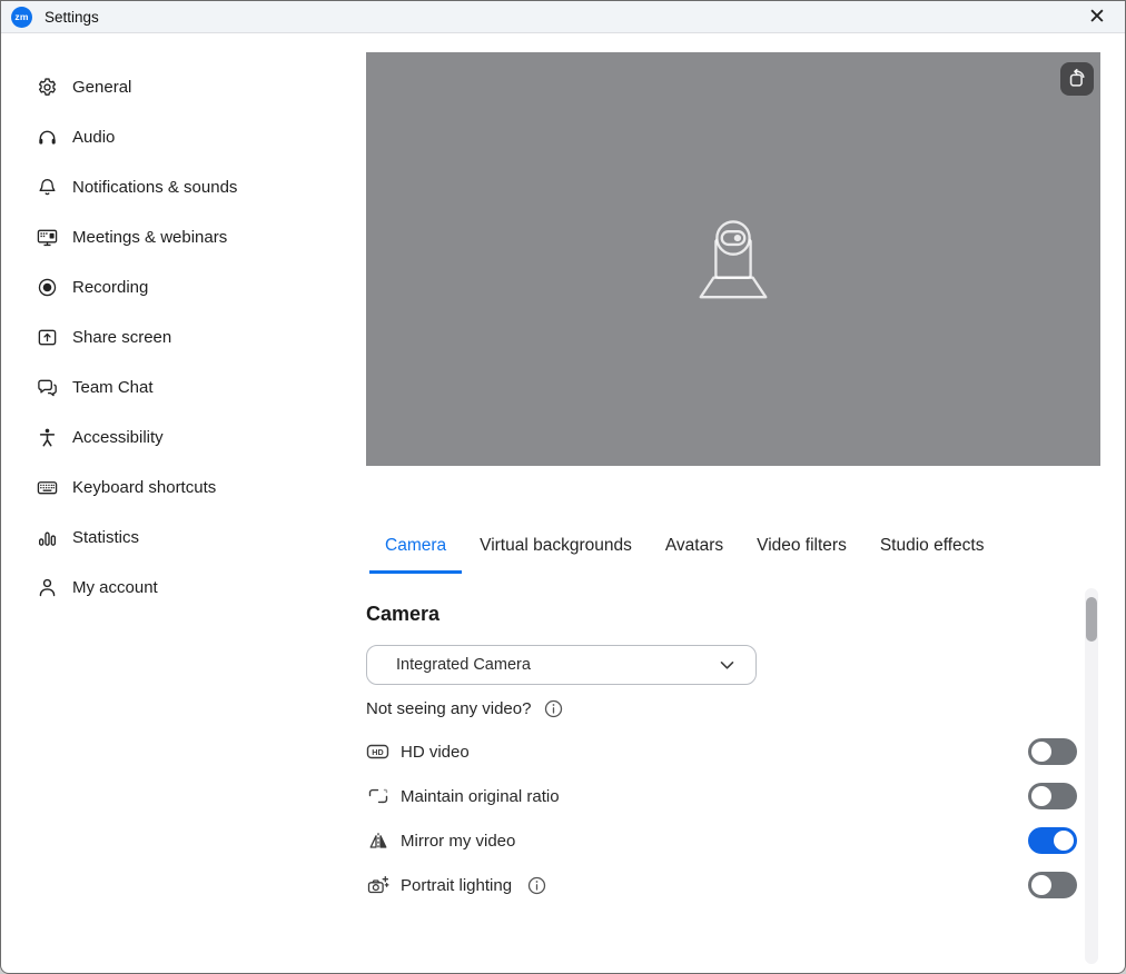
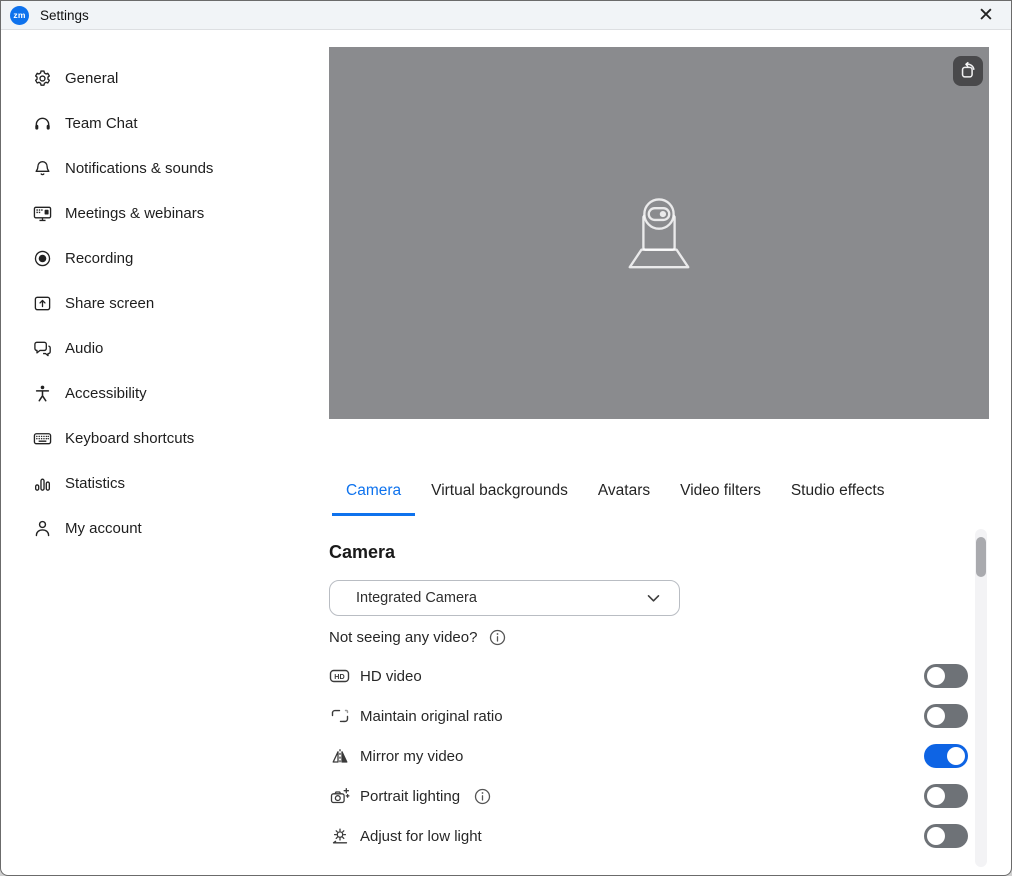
  zm
  Settings
  ✕
  General
- Audio
+ Team Chat
  Notifications & sounds
  Meetings & webinars
  Recording
  Share screen
- Team Chat
+ Audio
  Accessibility
  Keyboard shortcuts
  Statistics
  My account
  Camera
  Virtual backgrounds
  Avatars
  Video filters
  Studio effects
  Camera
  Integrated Camera
  Not seeing any video?
  HD
  HD video
  Maintain original ratio
  Mirror my video
  Portrait lighting
+ Adjust for low light
